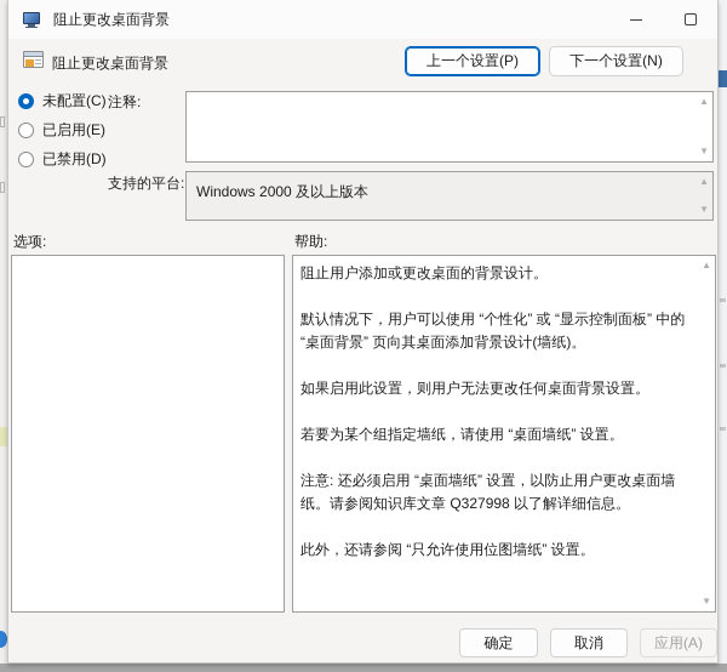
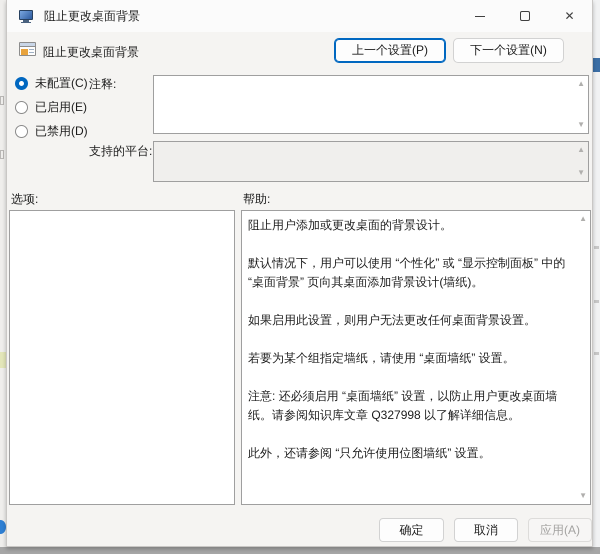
  阻止更改桌面背景
+ ✕
  阻止更改桌面背景
  上一个设置(P)
  下一个设置(N)
  未配置(C)
  已启用(E)
  已禁用(D)
  注释:
  ▲
  ▼
  支持的平台:
- Windows 2000 及以上版本
  ▲
  ▼
  选项:
  帮助:
  阻止用户添加或更改桌面的背景设计。
  默认情况下，用户可以使用 “个性化” 或 “显示控制面板” 中的 “桌面背景” 页向其桌面添加背景设计(墙纸)。
  如果启用此设置，则用户无法更改任何桌面背景设置。
  若要为某个组指定墙纸，请使用 “桌面墙纸” 设置。
  注意: 还必须启用 “桌面墙纸” 设置，以防止用户更改桌面墙纸。请参阅知识库文章 Q327998 以了解详细信息。
  此外，还请参阅 “只允许使用位图墙纸” 设置。
  ▲
  ▼
  确定
  取消
  应用(A)
